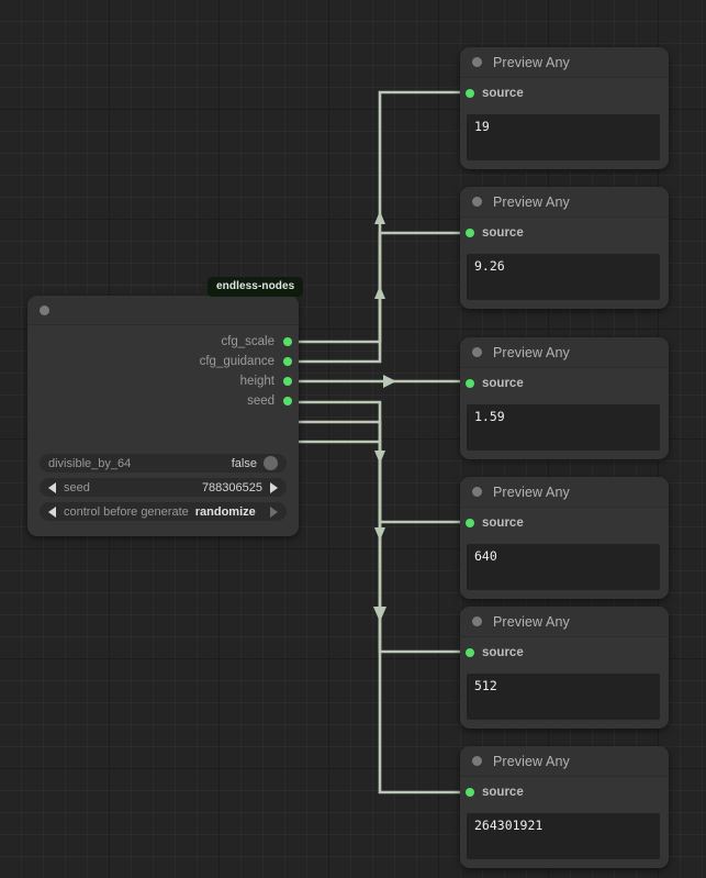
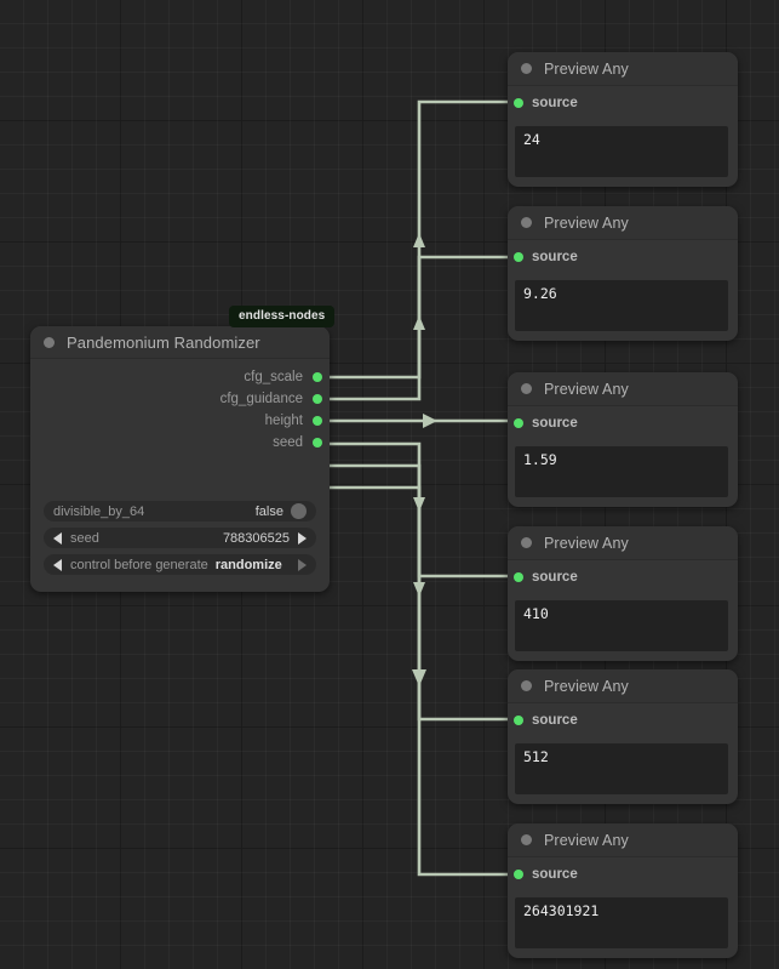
  endless-nodes
+ Pandemonium Randomizer
  cfg_scale
  cfg_guidance
  height
  seed
  divisible_by_64
  false
  seed
  788306525
  control before generate
  randomize
  Preview Any
  source
- 19
+ 24
  Preview Any
  source
  9.26
  Preview Any
  source
  1.59
  Preview Any
  source
- 640
+ 410
  Preview Any
  source
  512
  Preview Any
  source
  264301921
